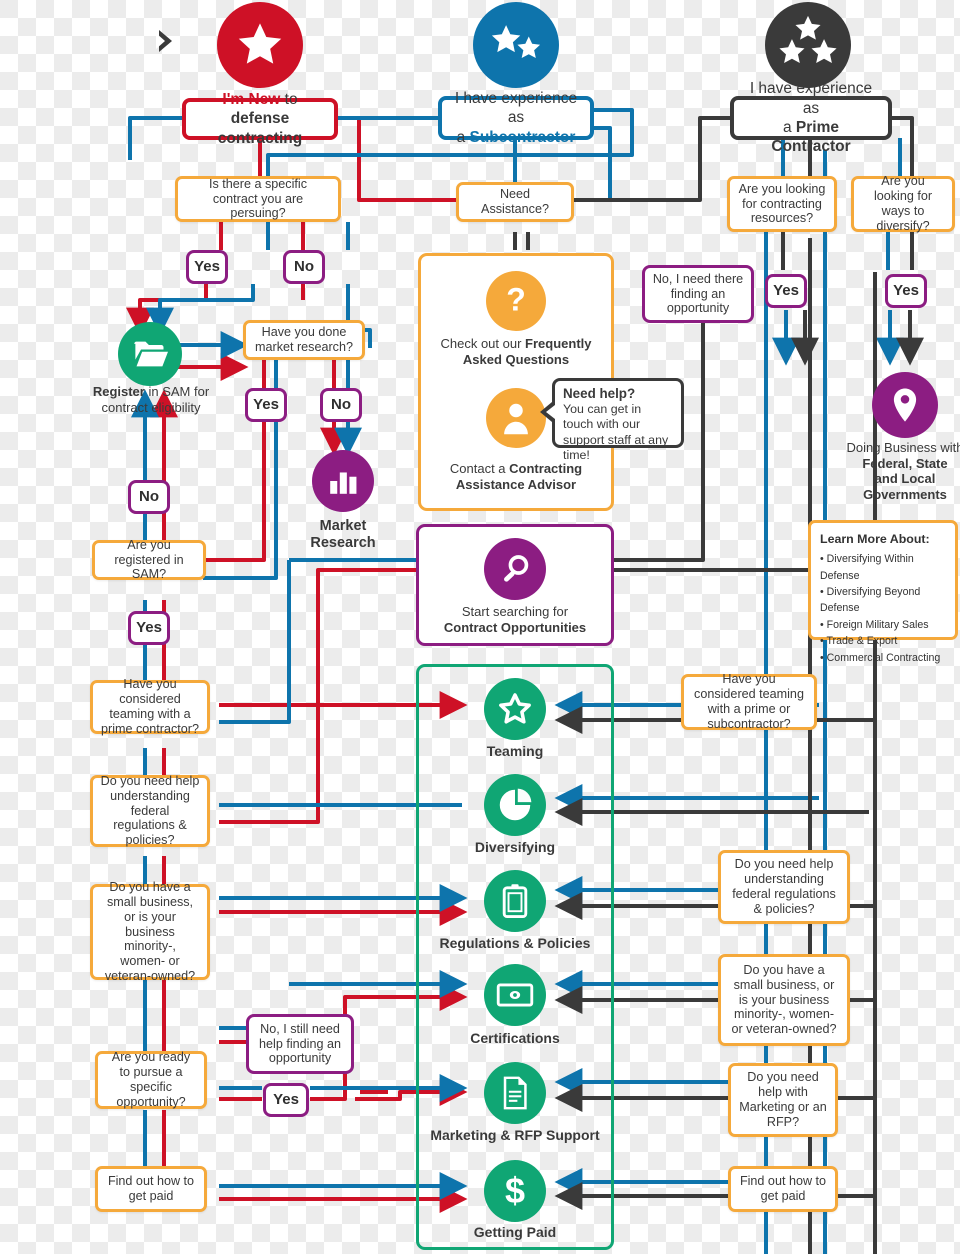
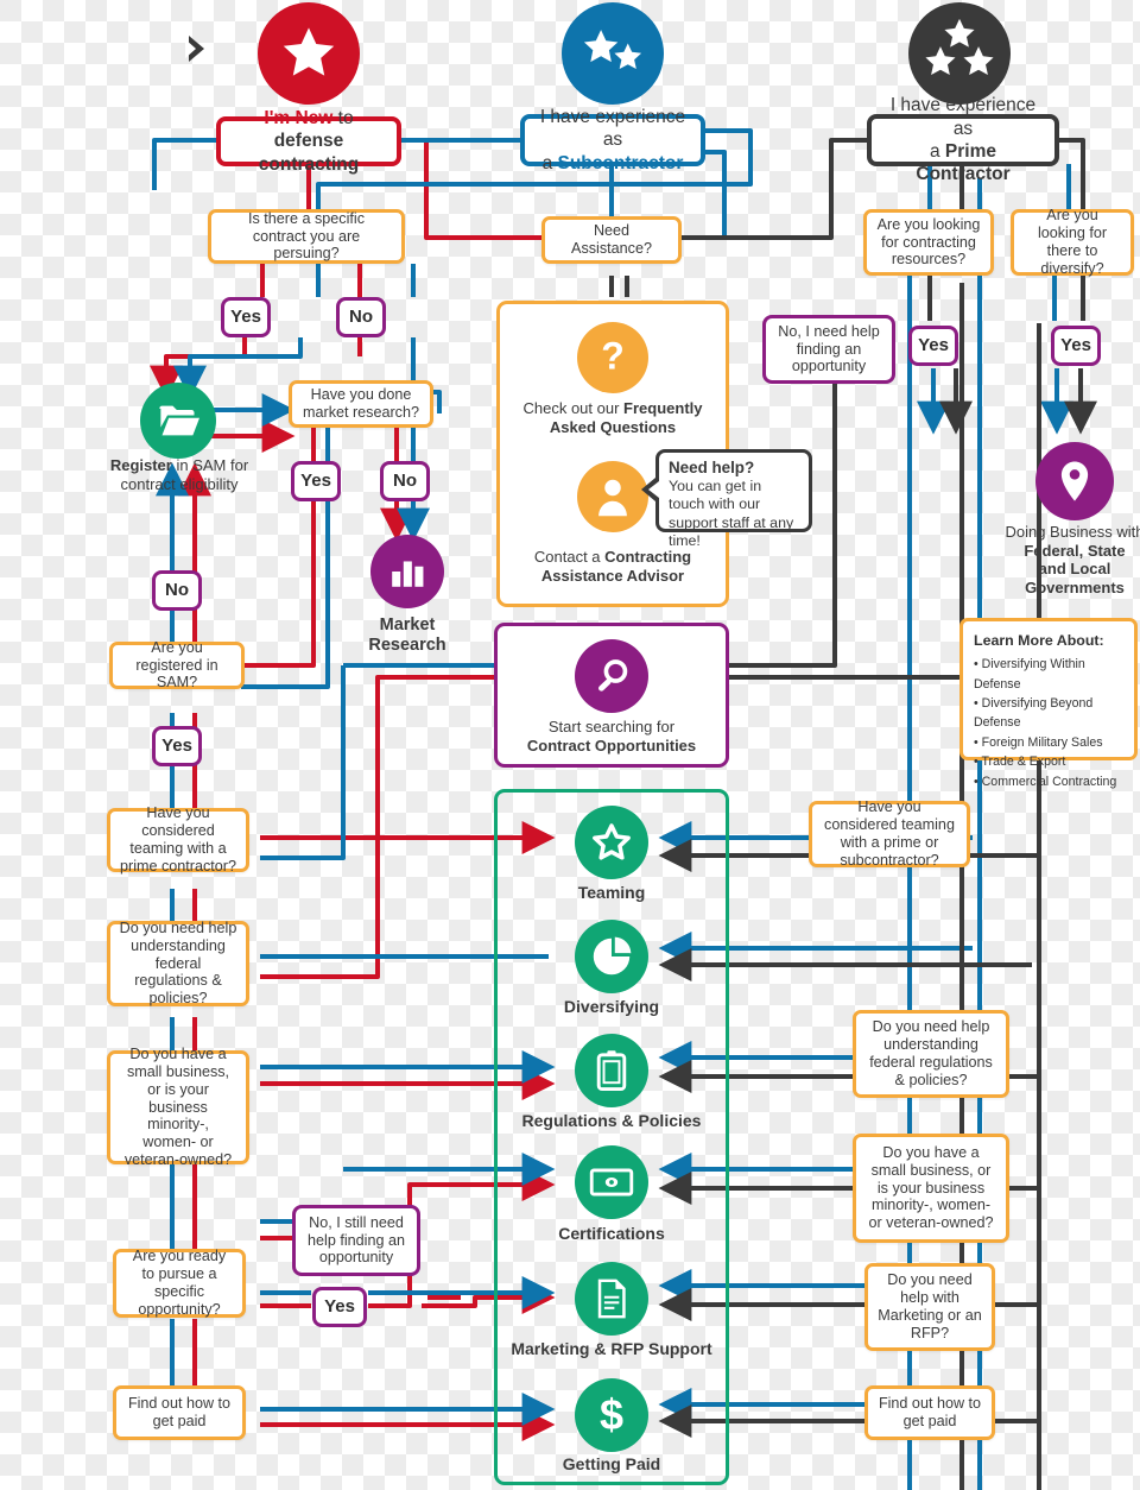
  I'm New to
  defense contracting
  I have experience as
  a Subcontractor
  I have experience as
  a Prime Contractor
  Is there a specific contract you are persuing?
  Need Assistance?
  Are you looking for contracting resources?
- Are you looking for ways to diversify?
+ Are you looking for there to diversify?
  Have you done market research?
  Are you registered in SAM?
  Have you considered teaming with a prime contractor?
  Do you need help understanding federal regulations & policies?
  Do you have a small business, or is your business minority-, women- or veteran-owned?
  Are you ready to pursue a specific opportunity?
  Find out how to get paid
  Have you considered teaming with a prime or subcontractor?
  Do you need help understanding federal regulations & policies?
  Do you have a small business, or is your business minority-, women- or veteran-owned?
  Do you need help with Marketing or an RFP?
  Find out how to get paid
  Yes
  No
  Yes
  No
  No
  Yes
  Yes
  Yes
  Yes
- No, I need there finding an opportunity
+ No, I need help finding an opportunity
  No, I still need help finding an opportunity
  ?
  Check out our Frequently Asked Questions
  Contact a Contracting Assistance Advisor
  Need help?
  You can get in touch with our support staff at any time!
  Register in SAM for contract eligibility
  Market
  Research
  Doing Business wit
  Federal, State
  and Local
  Governments
  Learn More About:
  Diversifying Within Defense
  Diversifying Beyond Defense
  Foreign Military Sales
  Trade & Export
  Commercial Contracting
  Start searching for
  Contract Opportunities
  Teaming
  Diversifying
  Regulations & Policies
  Certifications
  Marketing & RFP Support
  $
  Getting Paid
